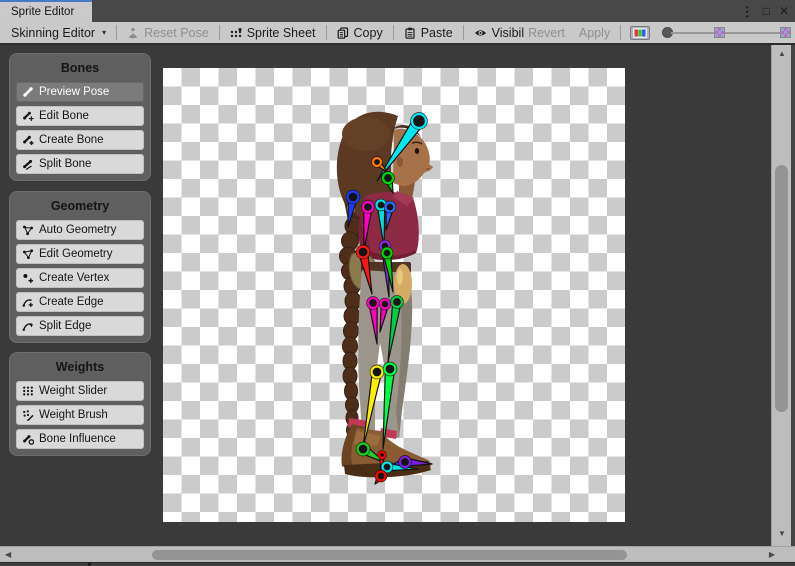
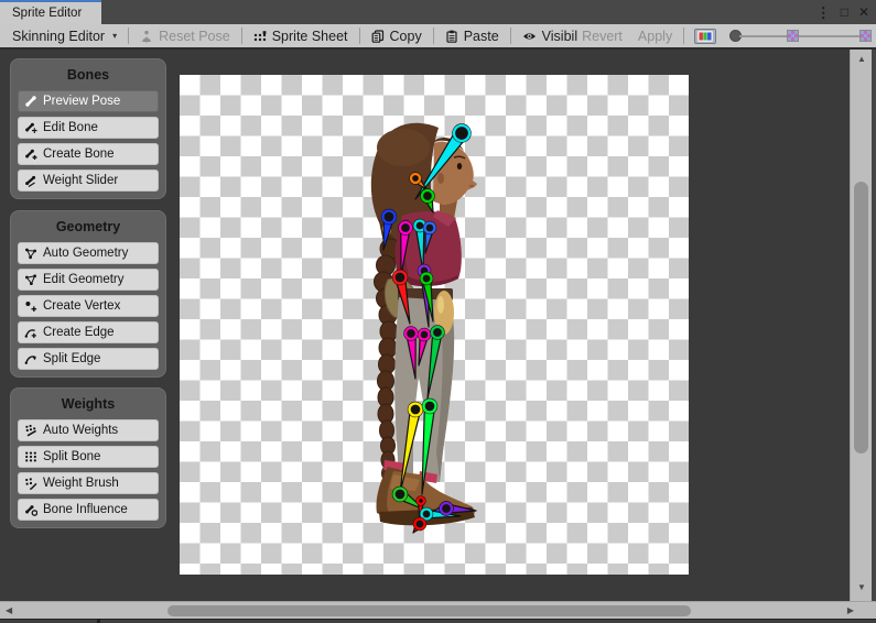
  Sprite Editor
  ⋮
  □
  ✕
  Skinning Editor
  ▾
  Reset Pose
  Sprite Sheet
  Copy
  Paste
  Visibil
  Revert
  Apply
  Bones
  Preview Pose
  Edit Bone
  Create Bone
- Split Bone
+ Weight Slider
  Geometry
  Auto Geometry
  Edit Geometry
  Create Vertex
  Create Edge
  Split Edge
  Weights
+ Auto Weights
- Weight Slider
+ Split Bone
  Weight Brush
  Bone Influence
  ▲
  ▼
  ◀
  ▶
